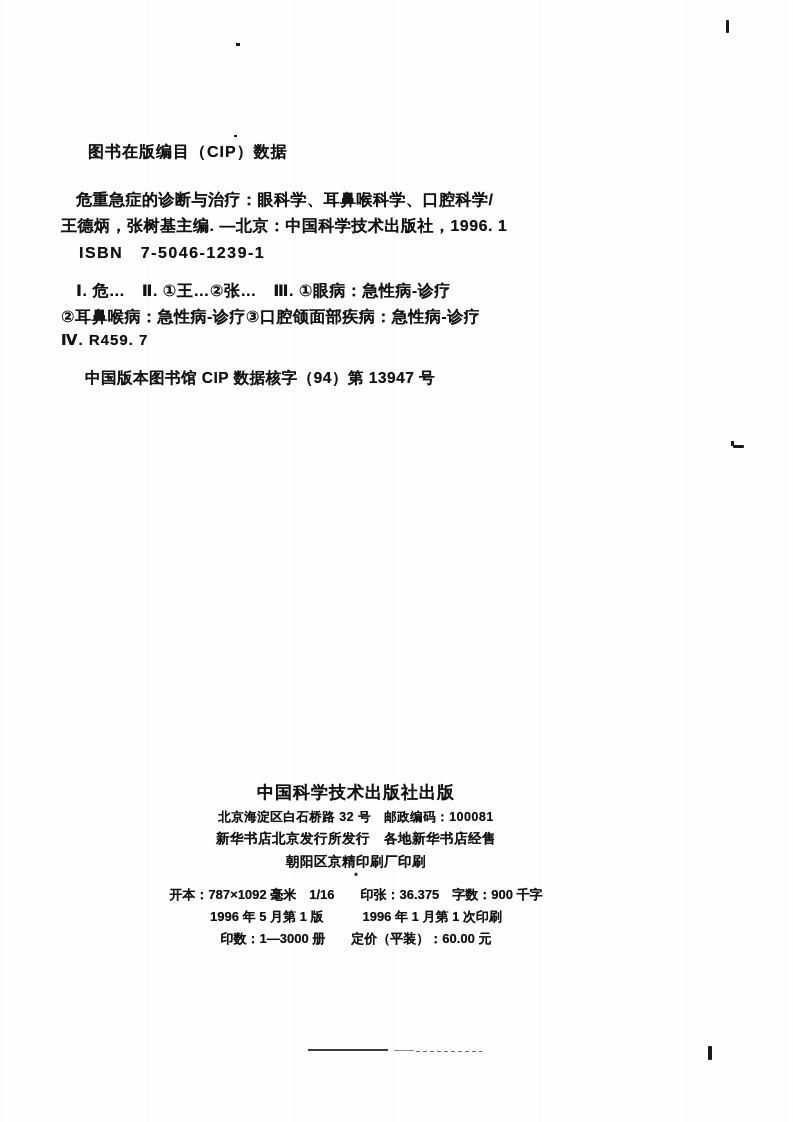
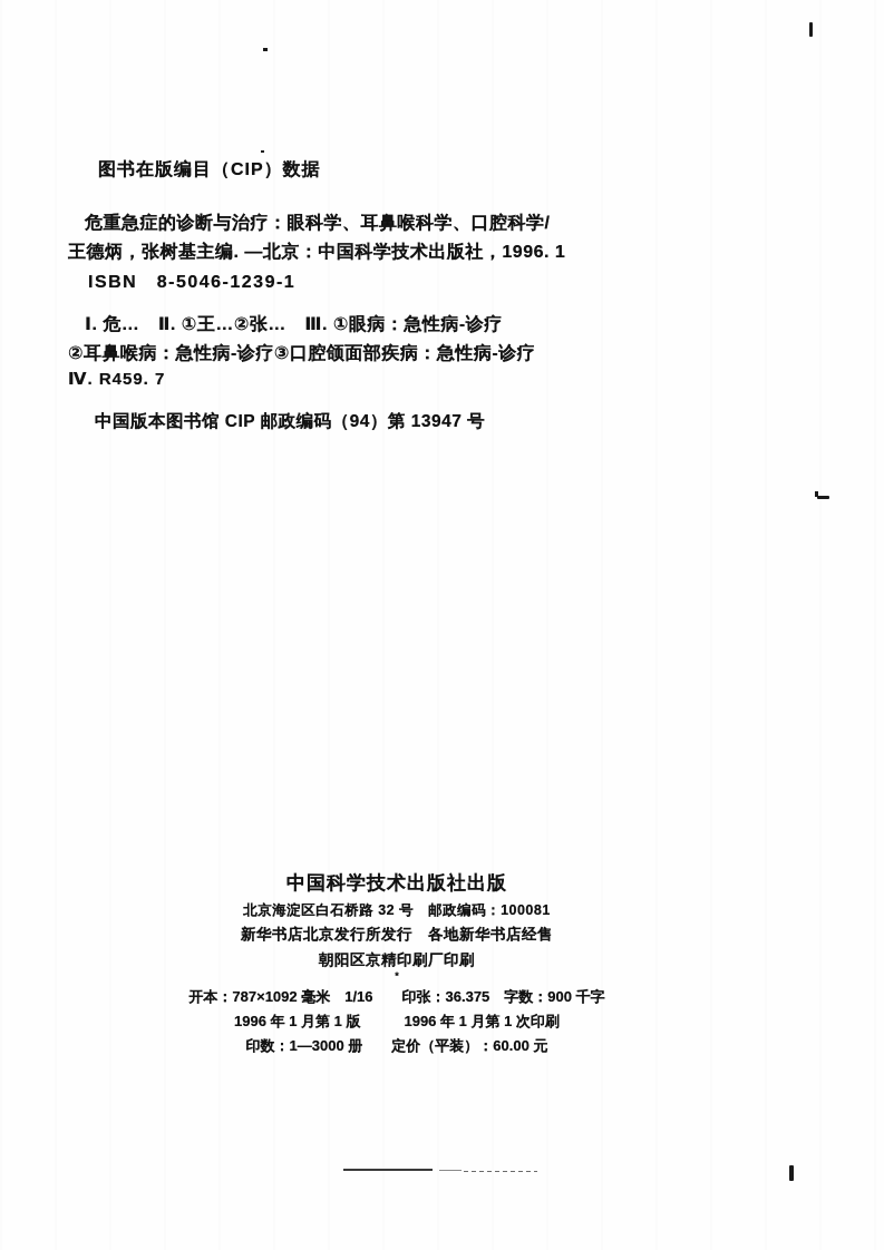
  图书在版编目（CIP）数据
  危重急症的诊断与治疗：眼科学、耳鼻喉科学、口腔科学/
  王德炳，张树基主编. —北京：中国科学技术出版社，1996. 1
- ISBN 7-5046-1239-1
+ ISBN 8-5046-1239-1
  Ⅰ. 危… Ⅱ. ①王…②张… Ⅲ. ①眼病：急性病-诊疗
  ②耳鼻喉病：急性病-诊疗③口腔颌面部疾病：急性病-诊疗
  Ⅳ. R459. 7
- 中国版本图书馆 CIP 数据核字（94）第 13947 号
+ 中国版本图书馆 CIP 邮政编码（94）第 13947 号
  中国科学技术出版社出版
  北京海淀区白石桥路 32 号 邮政编码：100081
  新华书店北京发行所发行 各地新华书店经售
  朝阳区京精印刷厂印刷
  *
  开本：787×1092 毫米 1/16 印张：36.375 字数：900 千字
- 1996 年 5 月第 1 版 1996 年 1 月第 1 次印刷
+ 1996 年 1 月第 1 版 1996 年 1 月第 1 次印刷
  印数：1—3000 册 定价（平装）：60.00 元
